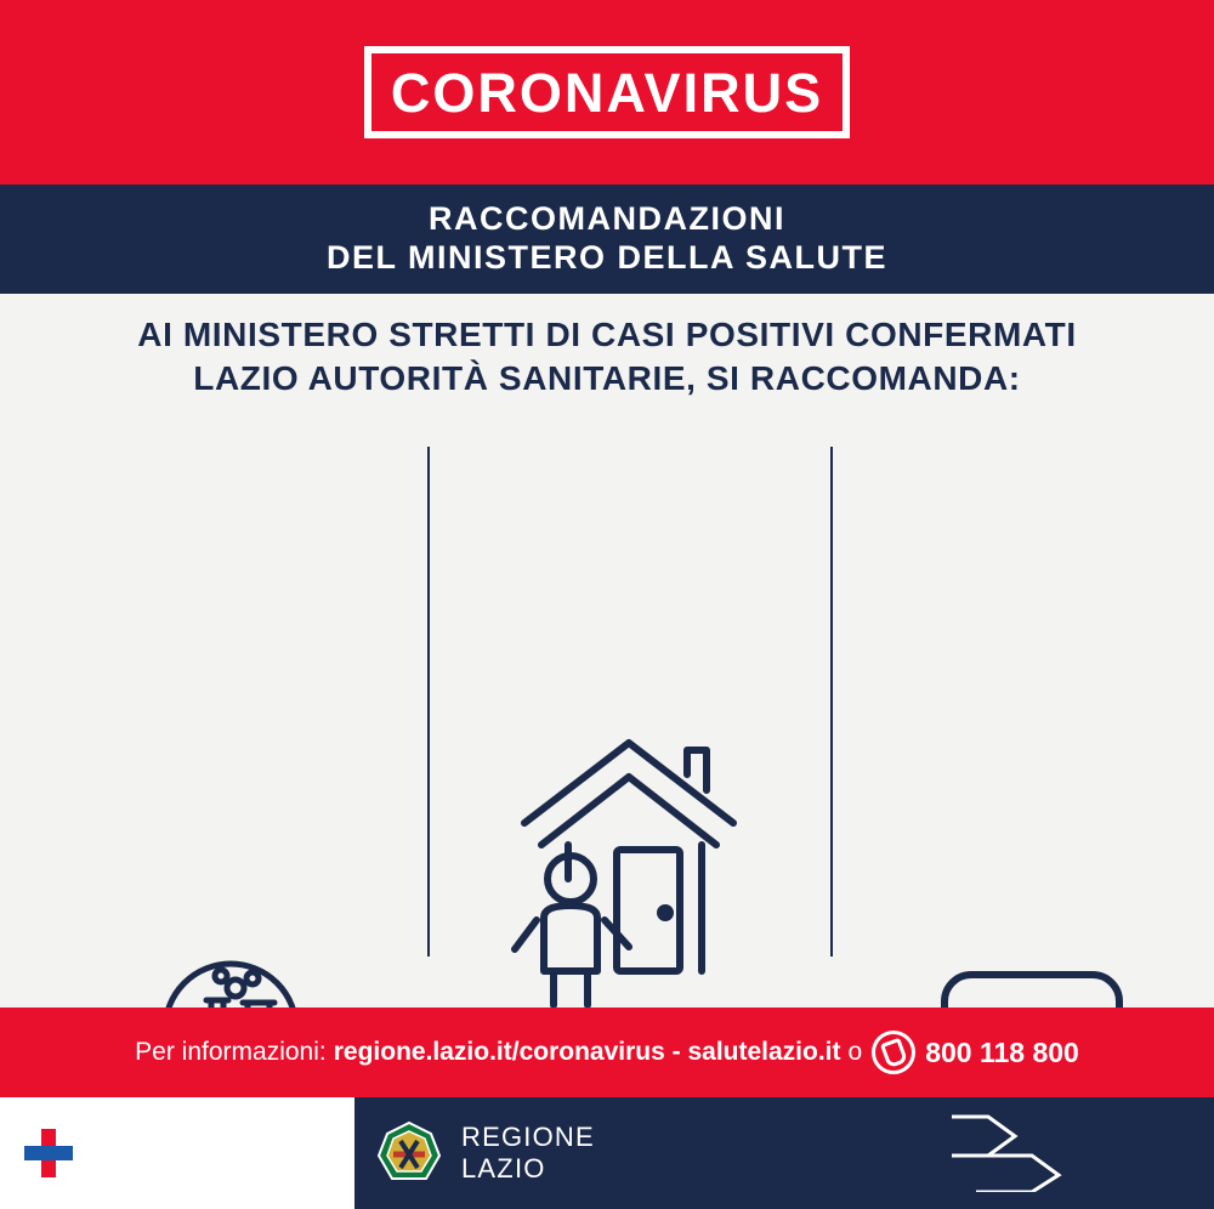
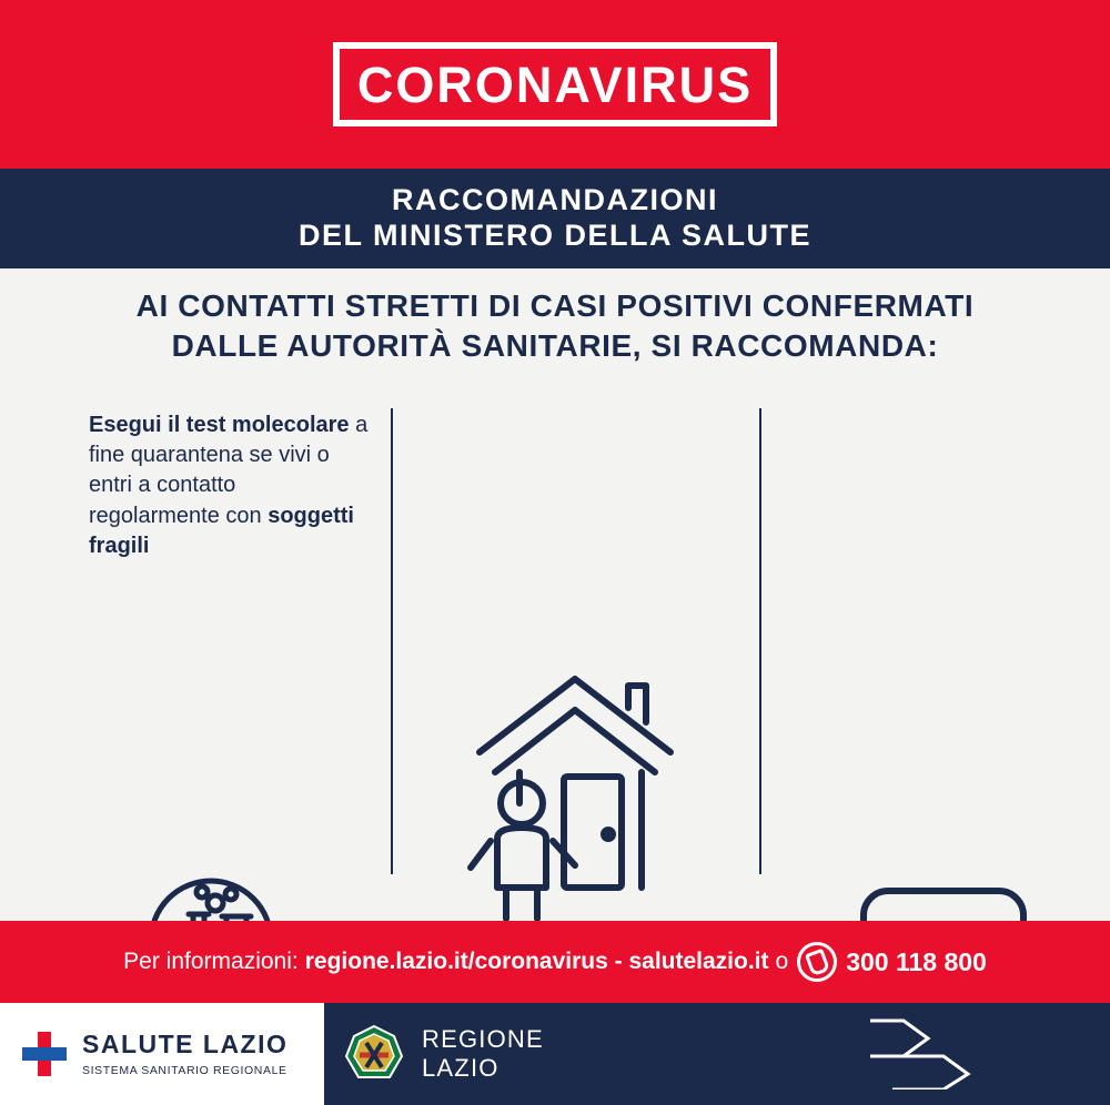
  CORONAVIRUS
  RACCOMANDAZIONI
  DEL MINISTERO DELLA SALUTE
- AI MINISTERO STRETTI DI CASI POSITIVI CONFERMATI
+ AI CONTATTI STRETTI DI CASI POSITIVI CONFERMATI
- LAZIO AUTORITÀ SANITARIE, SI RACCOMANDA:
+ DALLE AUTORITÀ SANITARIE, SI RACCOMANDA:
+ Esegui il test molecolare a fine quarantena se vivi o entri a contatto regolarmente con soggetti fragili
  Per informazioni:
  regione.lazio.it/coronavirus - salutelazio.it
  o
- 800 118 800
+ 300 118 800
+ SALUTE LAZIO
+ SISTEMA SANITARIO REGIONALE
  REGIONE
  LAZIO
